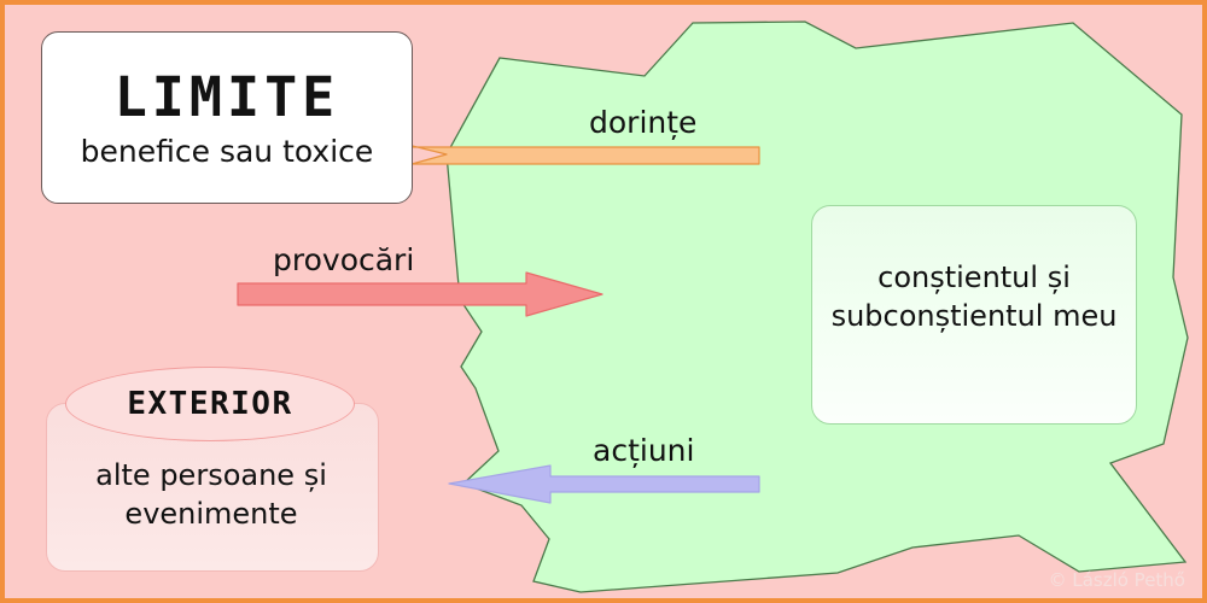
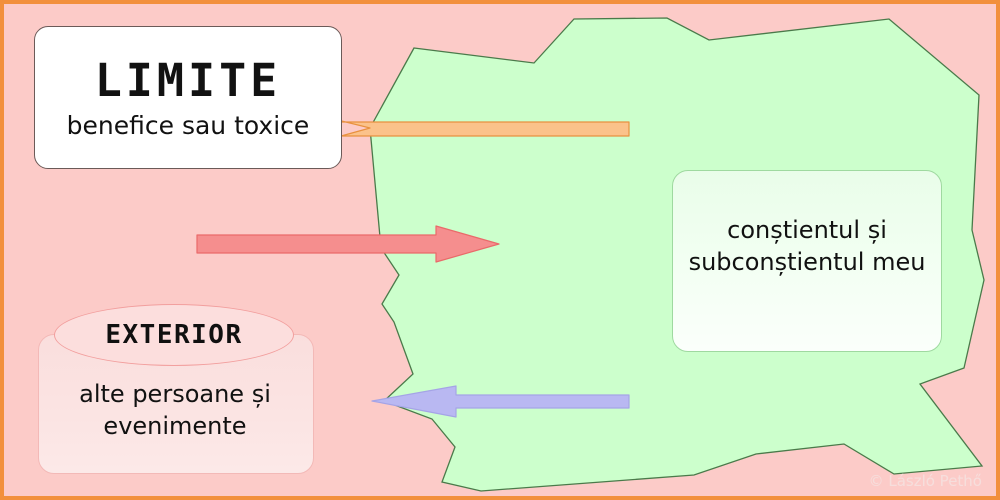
  LIMITE
  benefice sau toxice
  conștientul și subconștientul meu
  EXTERIOR
  alte persoane și evenimente
- dorințe
- provocări
- acțiuni
  © László Pethő
